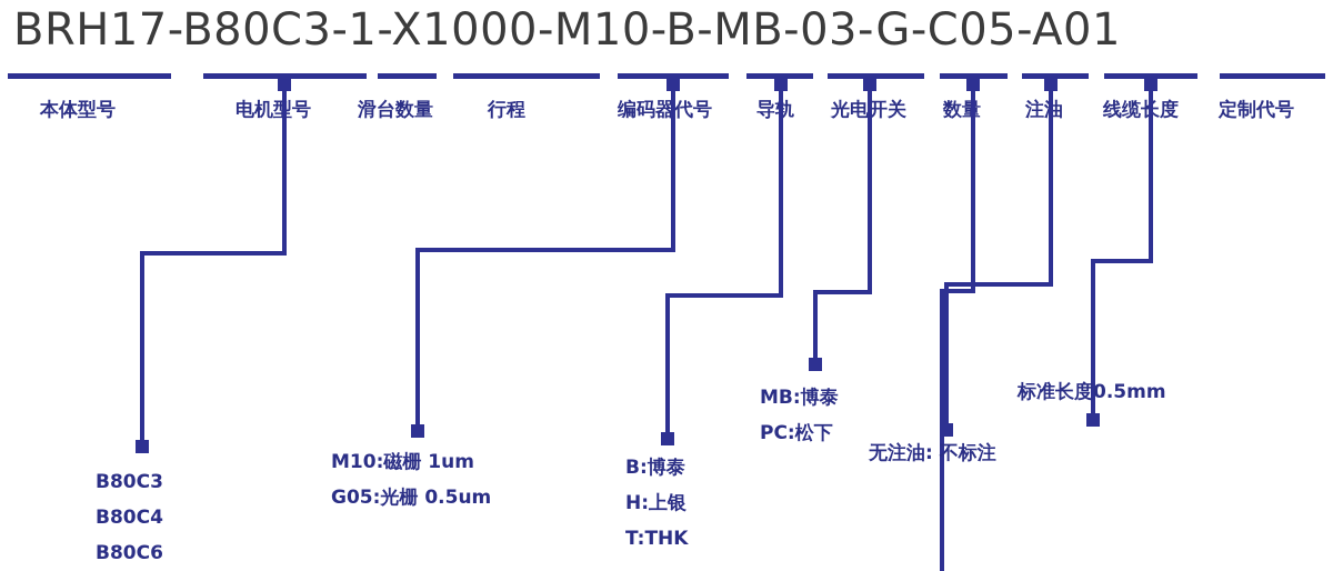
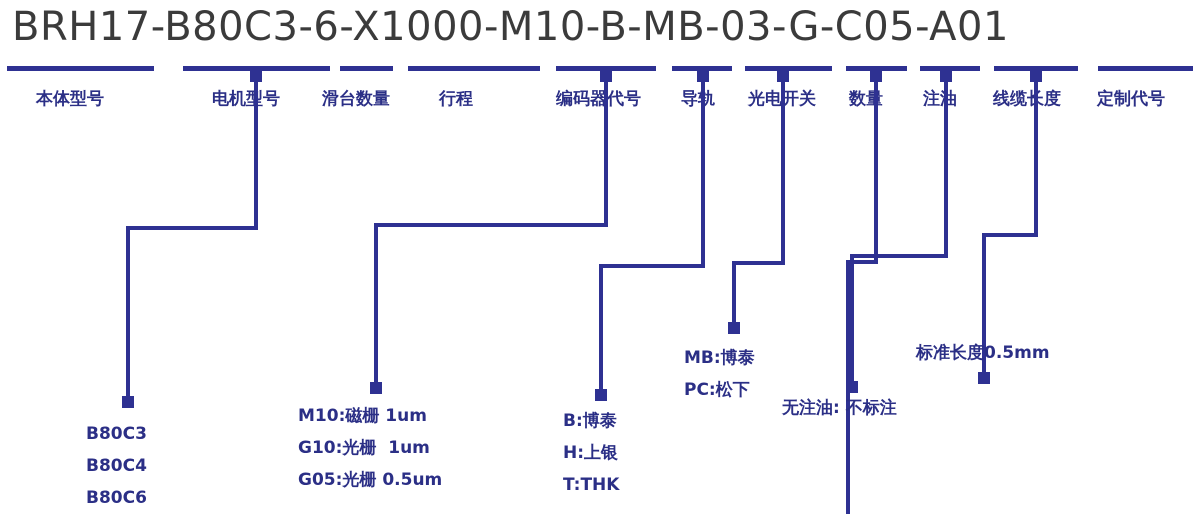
- BRH17-B80C3-1-X1000-M10-B-MB-03-G-C05-A01
+ BRH17-B80C3-6-X1000-M10-B-MB-03-G-C05-A01
  本体型号
  电机号
  滑台数量
  行程
  编码器代号
  导轨
  光电开关
  注油
  线缆度
  定制代号
  B80C3
  B80C4
  B80C6
  M10:磁栅 1um
+ G10:光栅 1um
  G05:光栅 0.5um
  B:博泰
  H:上银
  T:THK
  MB:博泰
  PC:松下
  无注油: 不标注
  标准长度0.5mm
